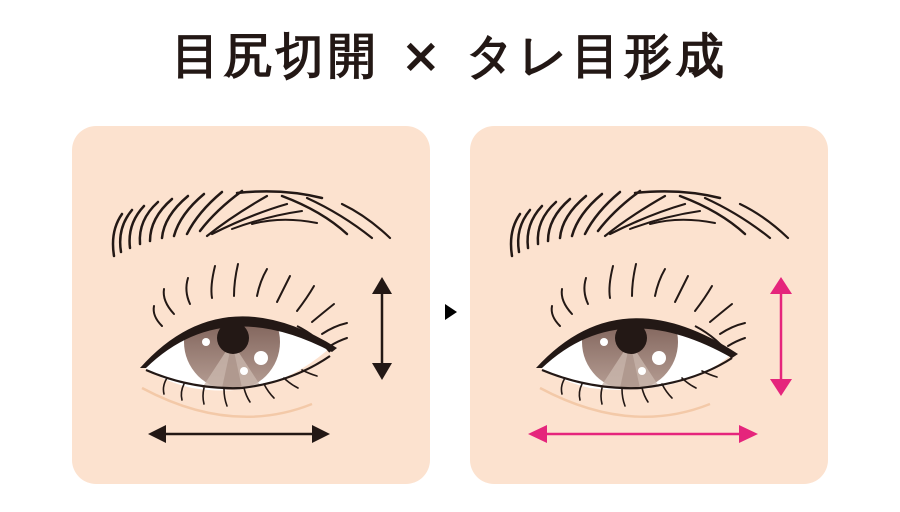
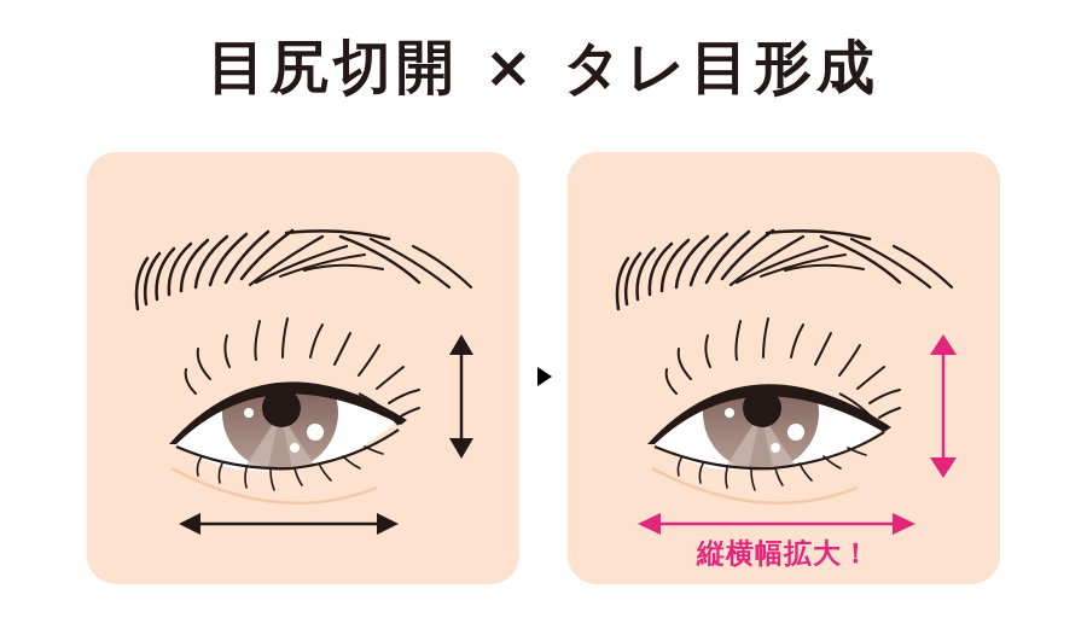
  目尻切開 × タレ目形成
+ 縦横幅拡大！
